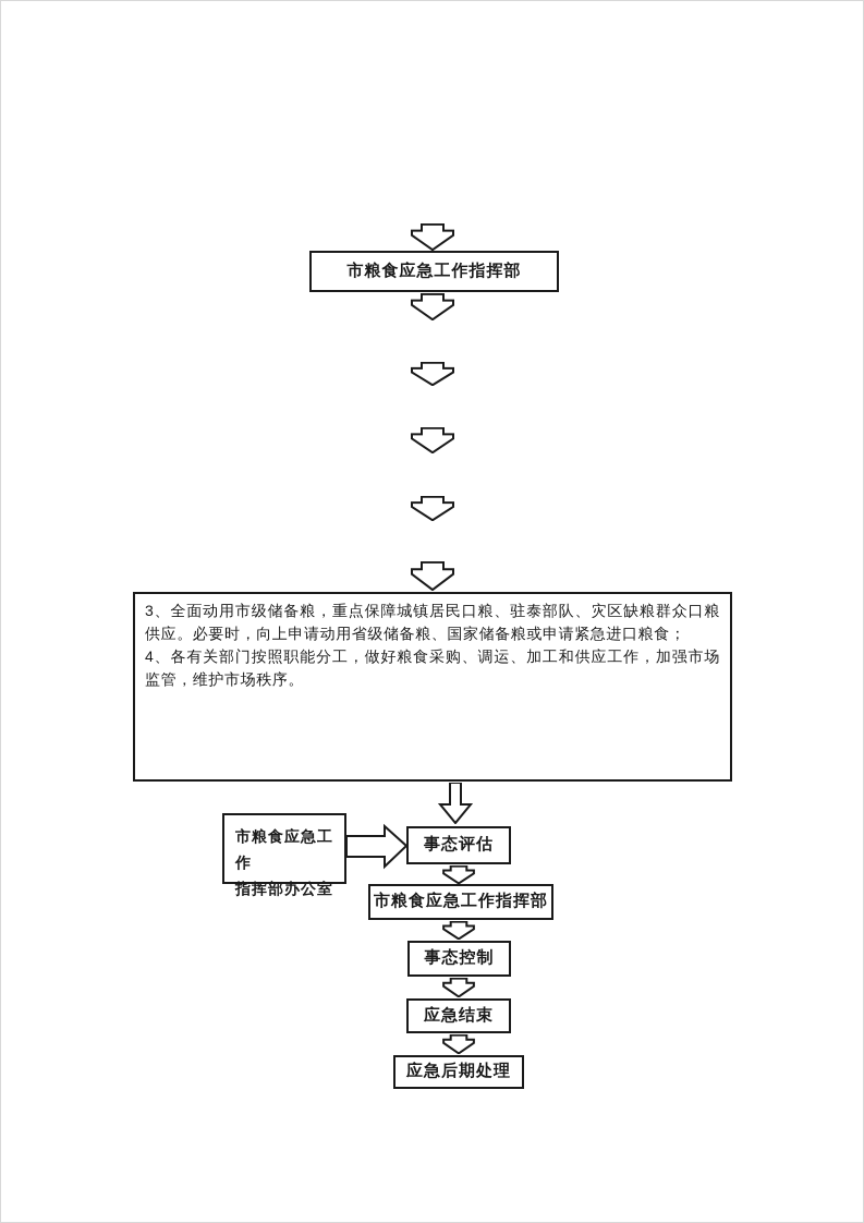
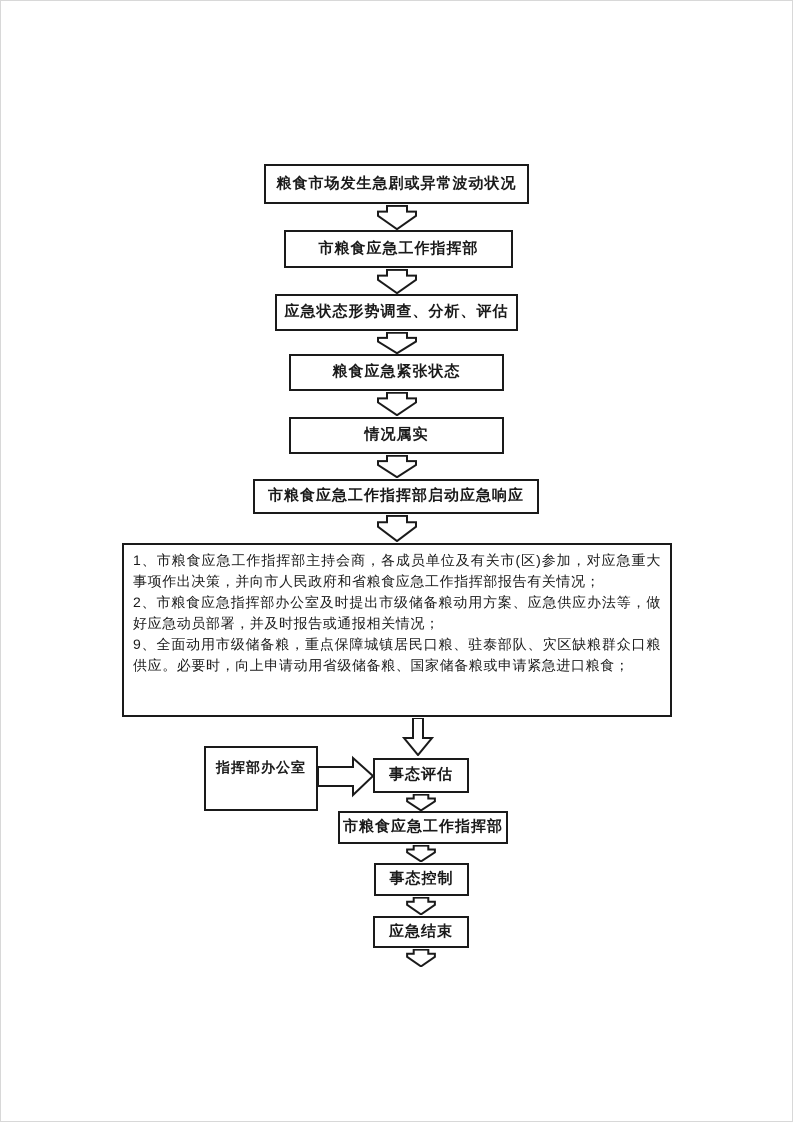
+ 粮食市场发生急剧或异常波动状况
  市粮食应急工作指挥部
+ 应急状态形势调查、分析、评估
+ 粮食应急紧张状态
+ 情况属实
+ 市粮食应急工作指挥部启动应急响应
+ 1、市粮食应急工作指挥部主持会商，各成员单位及有关市(区)参加，对应急重大事项作出决策，并向市人民政府和省粮食应急工作指挥部报告有关情况；
+ 2、市粮食应急指挥部办公室及时提出市级储备粮动用方案、应急供应办法等，做好应急动员部署，并及时报告或通报相关情况；
- 3、全面动用市级储备粮，重点保障城镇居民口粮、驻泰部队、灾区缺粮群众口粮供应。必要时，向上申请动用省级储备粮、国家储备粮或申请紧急进口粮食；
+ 9、全面动用市级储备粮，重点保障城镇居民口粮、驻泰部队、灾区缺粮群众口粮供应。必要时，向上申请动用省级储备粮、国家储备粮或申请紧急进口粮食；
- 4、各有关部门按照职能分工，做好粮食采购、调运、加工和供应工作，加强市场监管，维护市场秩序。
- 市粮食应急工作
  指挥部办公室
  事态评估
  市粮食应急工作指挥部
  事态控制
  应急结束
- 应急后期处理
